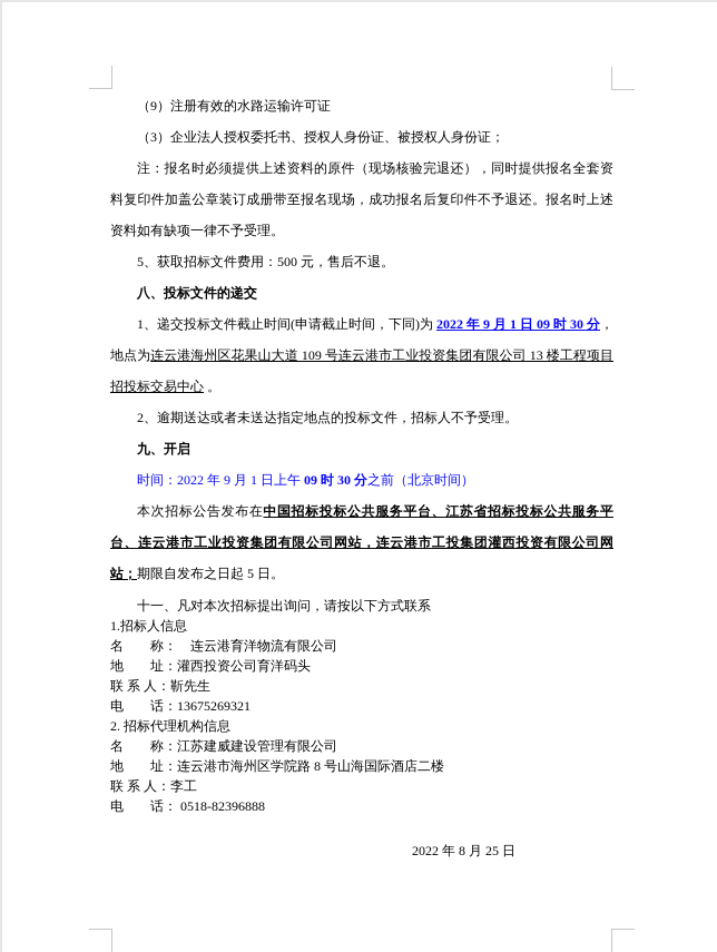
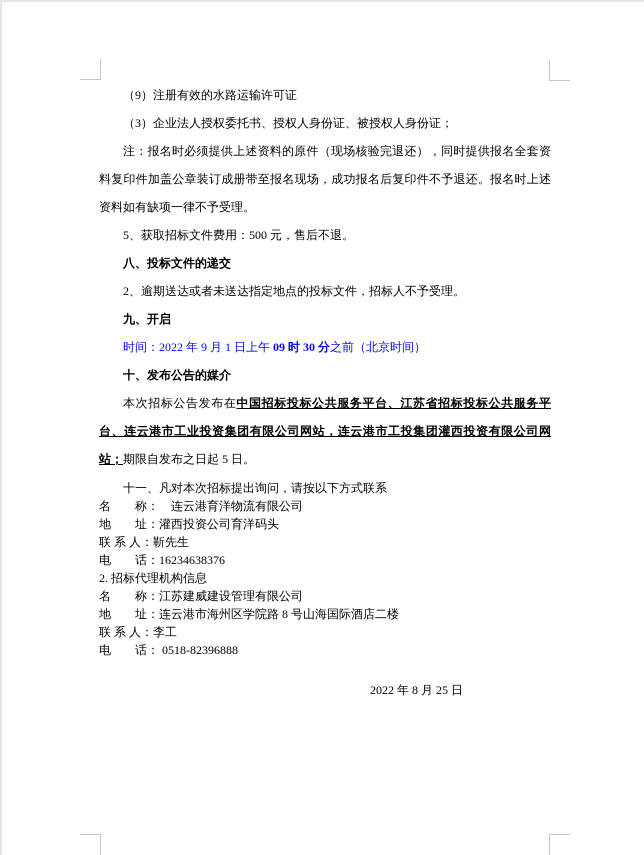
  （9）注册有效的水路运输许可证
  （3）企业法人授权委托书、授权人身份证、被授权人身份证；
  注：报名时必须提供上述资料的原件（现场核验完退还），同时提供报名全套资料复印件加盖公章装订成册带至报名现场，成功报名后复印件不予退还。报名时上述资料如有缺项一律不予受理。
  5、获取招标文件费用：500 元，售后不退。
  八、投标文件的递交
- 1、递交投标文件截止时间(申请截止时间，下同)为 2022 年 9 月 1 日 09 时 30 分，地点为连云港海州区花果山大道 109 号连云港市工业投资集团有限公司 13 楼工程项目招投标交易中心 。
  2、逾期送达或者未送达指定地点的投标文件，招标人不予受理。
  九、开启
  时间：2022 年 9 月 1 日上午 09 时 30 分之前（北京时间）
+ 十、发布公告的媒介
  本次招标公告发布在中国招标投标公共服务平台、江苏省招标投标公共服务平台、连云港市工业投资集团有限公司网站，连云港市工投集团灌西投资有限公司网站；期限自发布之日起 5 日。
  十一、凡对本次招标提出询问，请按以下方式联系
- 1.招标人信息
  名 称： 连云港育洋物流有限公司
  地 址：灌西投资公司育洋码头
  联 系 人：靳先生
- 电 话：13675269321
+ 电 话：16234638376
  2. 招标代理机构信息
  名 称：江苏建威建设管理有限公司
  地 址：连云港市海州区学院路 8 号山海国际酒店二楼
  联 系 人：李工
  电 话： 0518-82396888
  2022 年 8 月 25 日
